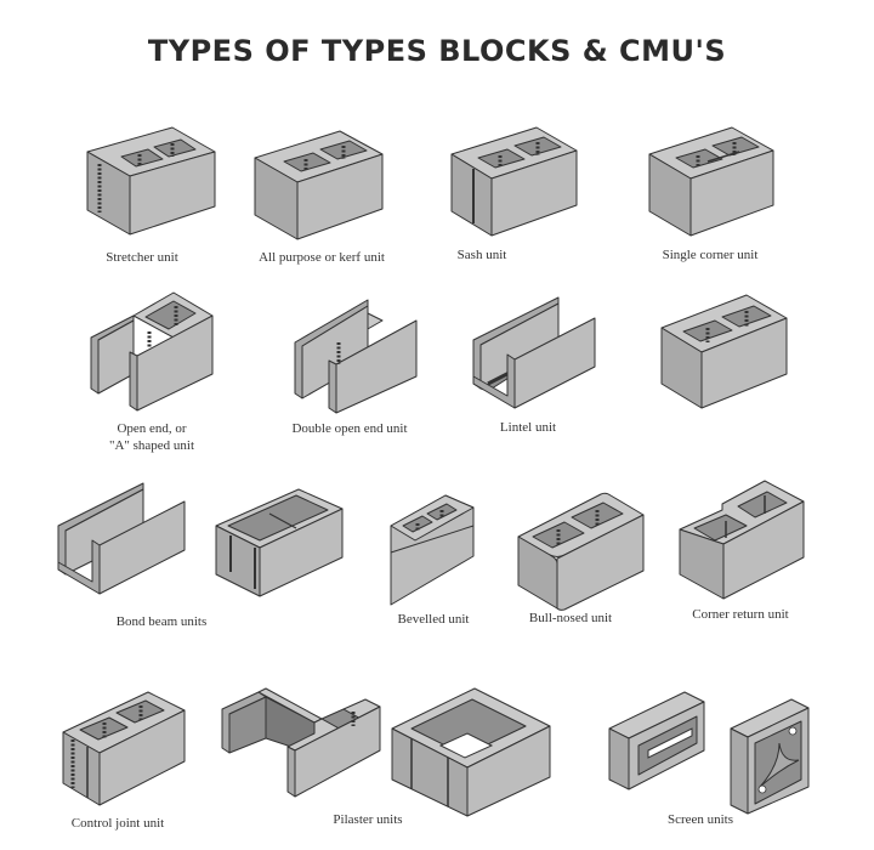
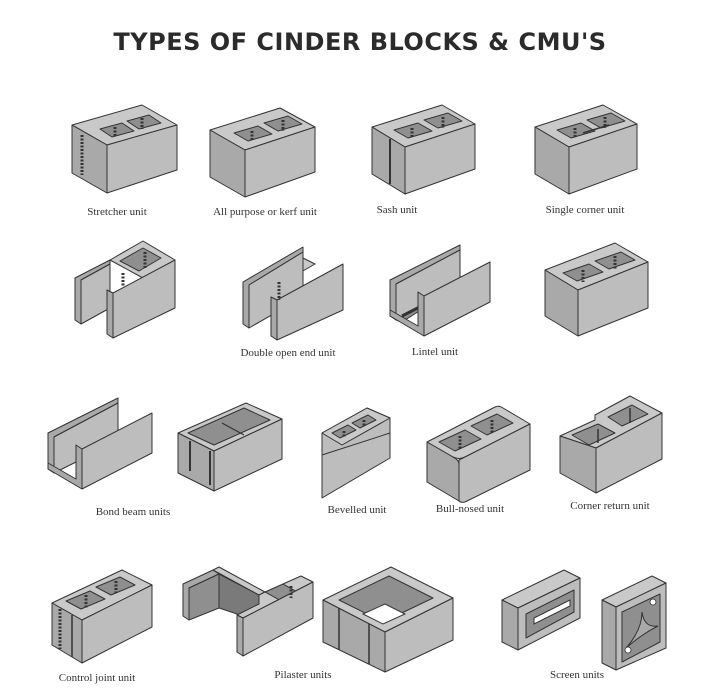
- TYPES OF TYPES BLOCKS & CMU'S
+ TYPES OF CINDER BLOCKS & CMU'S
  Stretcher unit
  All purpose or kerf unit
  Sash unit
  Single corner unit
- Open end, or
- "A" shaped unit
  Double open end unit
  Lintel unit
  Bond beam units
  Bevelled unit
  Bull-nosed unit
  Corner return unit
  Control joint unit
  Pilaster units
  Screen units
